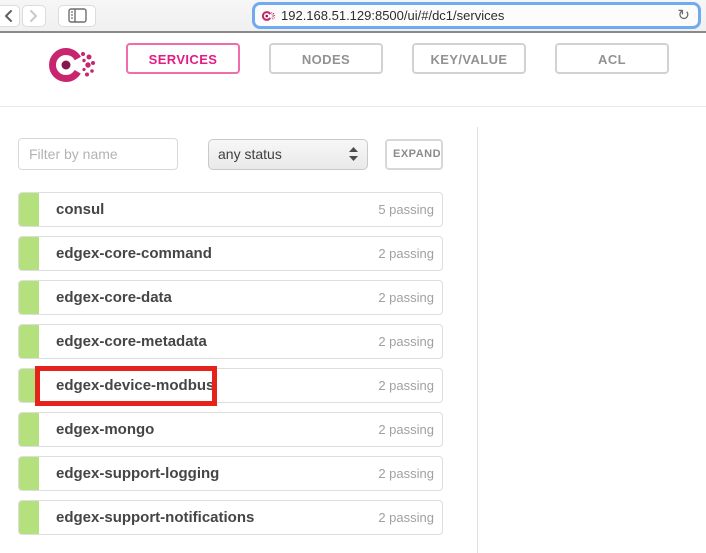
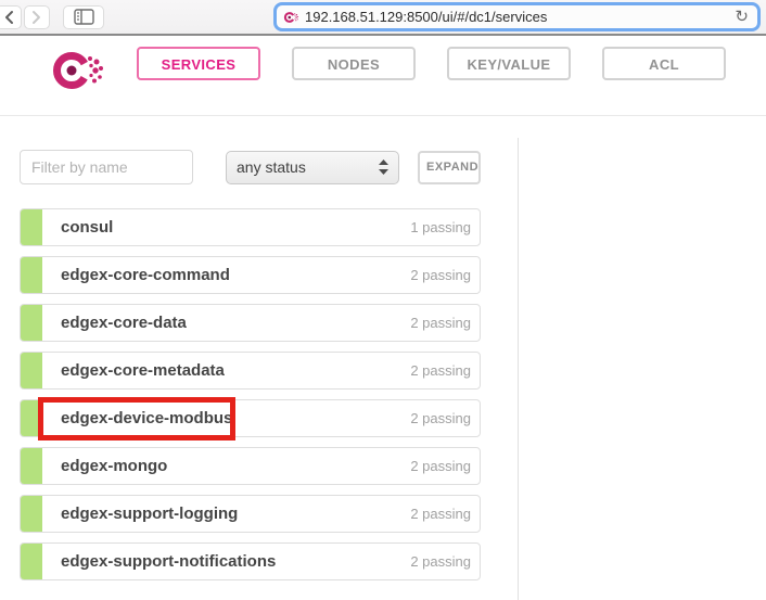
  192.168.51.129:8500/ui/#/dc1/services
  ↻
  SERVICES
  NODES
  KEY/VALUE
  ACL
  Filter by name
  any status
  EXPAND
  consul
- 5 passing
+ 1 passing
  edgex-core-command
  2 passing
  edgex-core-data
  2 passing
  edgex-core-metadata
  2 passing
  edgex-device-modbus
  2 passing
  edgex-mongo
  2 passing
  edgex-support-logging
  2 passing
  edgex-support-notifications
  2 passing
